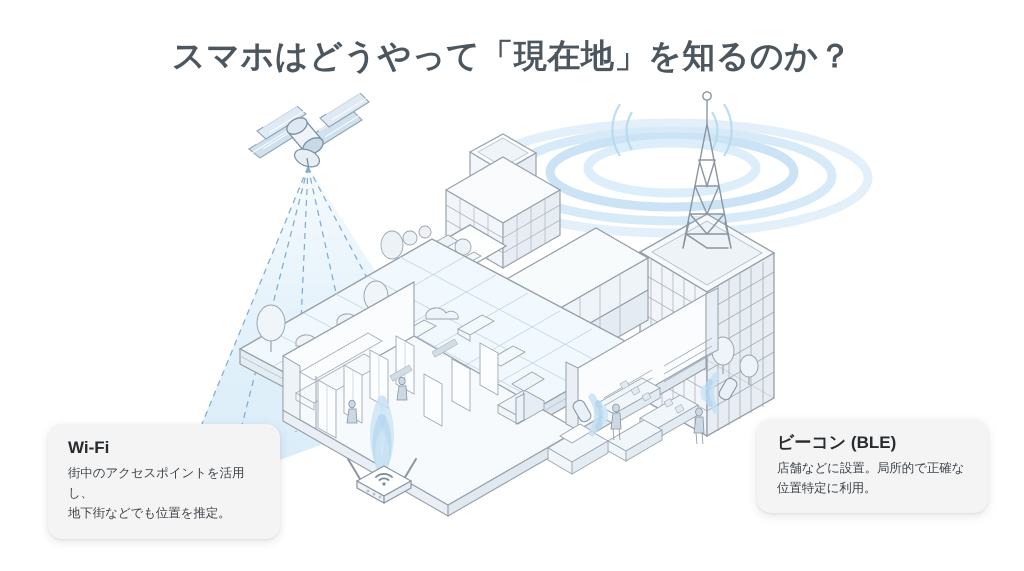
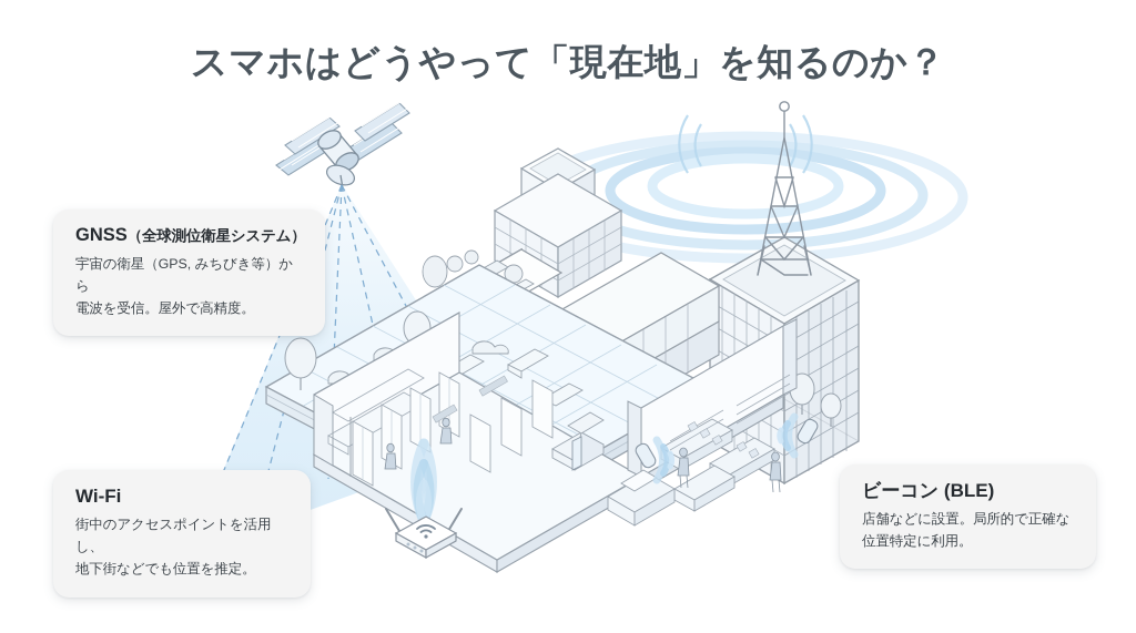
  スマホはどうやって「現在地」を知るのか？
+ GNSS（全球測位衛星システム）
+ 宇宙の衛星（GPS, みちびき等）から
+ 電波を受信。屋外で高精度。
  Wi-Fi
  街中のアクセスポイントを活用し、
  地下街などでも位置を推定。
  ビーコン (BLE)
  店舗などに設置。局所的で正確な
  位置特定に利用。
